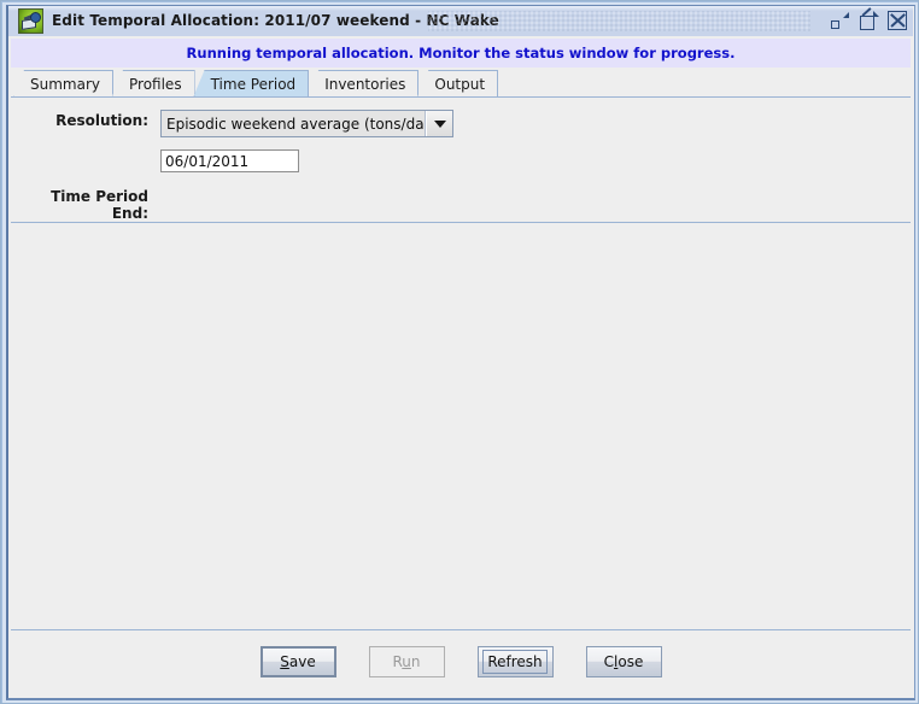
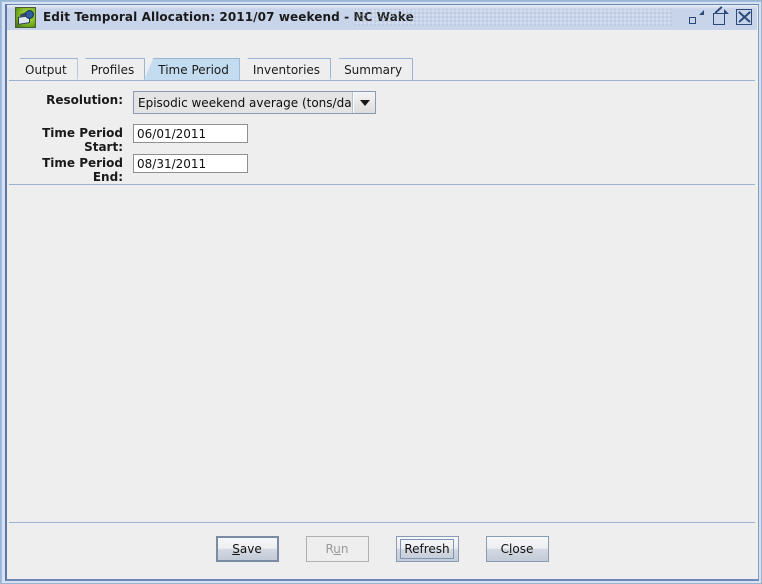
  Edit Temporal Allocation: 2011/07 weekend -
- Running temporal allocation. Monitor the status window for progress.
- Summary
+ Output
  Profiles
  Time Period
  Inventories
- Output
+ Summary
  Resolution:
  Episodic weekend average (tons/da
+ Time Period Start:
  06/01/2011
  Time Period End:
+ 08/31/2011
  Save
  Run
  Refresh
  Close
